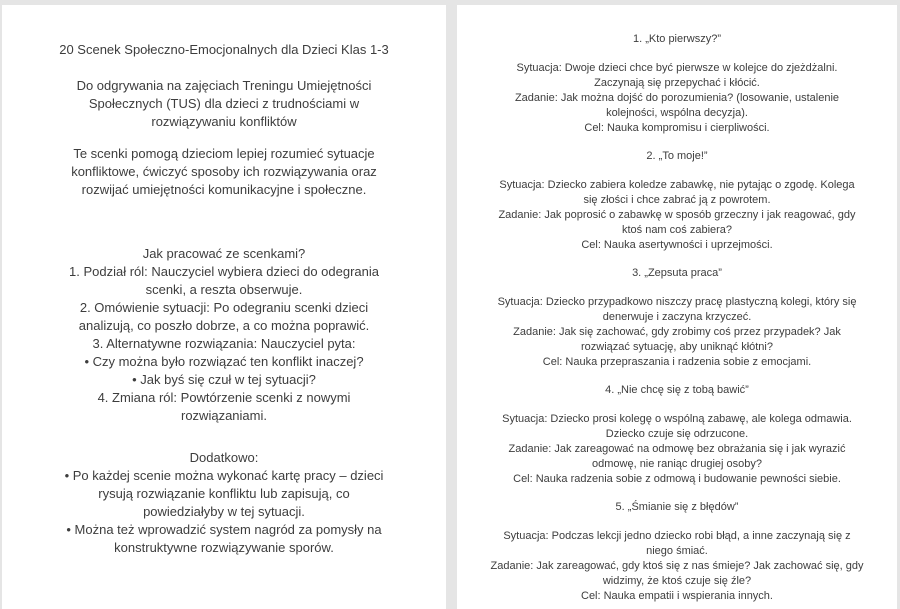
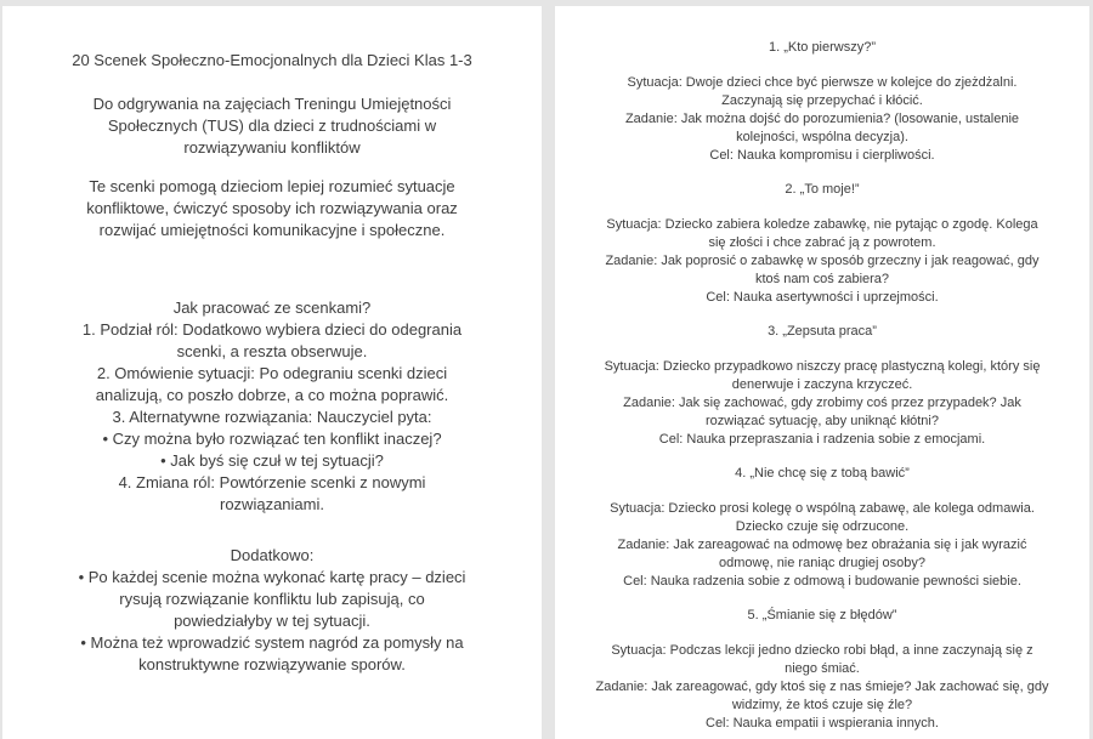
  20 Scenek Społeczno-Emocjonalnych dla Dzieci Klas 1-3
  Do odgrywania na zajęciach Treningu Umiejętności
  Społecznych (TUS) dla dzieci z trudnościami w
  rozwiązywaniu konfliktów
  Te scenki pomogą dzieciom lepiej rozumieć sytuacje
  konfliktowe, ćwiczyć sposoby ich rozwiązywania oraz
  rozwijać umiejętności komunikacyjne i społeczne.
  Jak pracować ze scenkami?
- 1. Podział ról: Nauczyciel wybiera dzieci do odegrania
+ 1. Podział ról: Dodatkowo wybiera dzieci do odegrania
  scenki, a reszta obserwuje.
  2. Omówienie sytuacji: Po odegraniu scenki dzieci
  analizują, co poszło dobrze, a co można poprawić.
  3. Alternatywne rozwiązania: Nauczyciel pyta:
  • Czy można było rozwiązać ten konflikt inaczej?
  • Jak byś się czuł w tej sytuacji?
  4. Zmiana ról: Powtórzenie scenki z nowymi
  rozwiązaniami.
  Dodatkowo:
  • Po każdej scenie można wykonać kartę pracy – dzieci
  rysują rozwiązanie konfliktu lub zapisują, co
  powiedziałyby w tej sytuacji.
  • Można też wprowadzić system nagród za pomysły na
  konstruktywne rozwiązywanie sporów.
  1. „Kto pierwszy?”
  Sytuacja: Dwoje dzieci chce być pierwsze w kolejce do zjeżdżalni.
  Zaczynają się przepychać i kłócić.
  Zadanie: Jak można dojść do porozumienia? (losowanie, ustalenie
  kolejności, wspólna decyzja).
  Cel: Nauka kompromisu i cierpliwości.
  2. „To moje!”
  Sytuacja: Dziecko zabiera koledze zabawkę, nie pytając o zgodę. Kolega
  się złości i chce zabrać ją z powrotem.
  Zadanie: Jak poprosić o zabawkę w sposób grzeczny i jak reagować, gdy
  ktoś nam coś zabiera?
  Cel: Nauka asertywności i uprzejmości.
  3. „Zepsuta praca”
  Sytuacja: Dziecko przypadkowo niszczy pracę plastyczną kolegi, który się
  denerwuje i zaczyna krzyczeć.
  Zadanie: Jak się zachować, gdy zrobimy coś przez przypadek? Jak
  rozwiązać sytuację, aby uniknąć kłótni?
  Cel: Nauka przepraszania i radzenia sobie z emocjami.
  4. „Nie chcę się z tobą bawić”
  Sytuacja: Dziecko prosi kolegę o wspólną zabawę, ale kolega odmawia.
  Dziecko czuje się odrzucone.
  Zadanie: Jak zareagować na odmowę bez obrażania się i jak wyrazić
  odmowę, nie raniąc drugiej osoby?
  Cel: Nauka radzenia sobie z odmową i budowanie pewności siebie.
  5. „Śmianie się z błędów”
  Sytuacja: Podczas lekcji jedno dziecko robi błąd, a inne zaczynają się z
  niego śmiać.
  Zadanie: Jak zareagować, gdy ktoś się z nas śmieje? Jak zachować się, gdy
  widzimy, że ktoś czuje się źle?
  Cel: Nauka empatii i wspierania innych.
